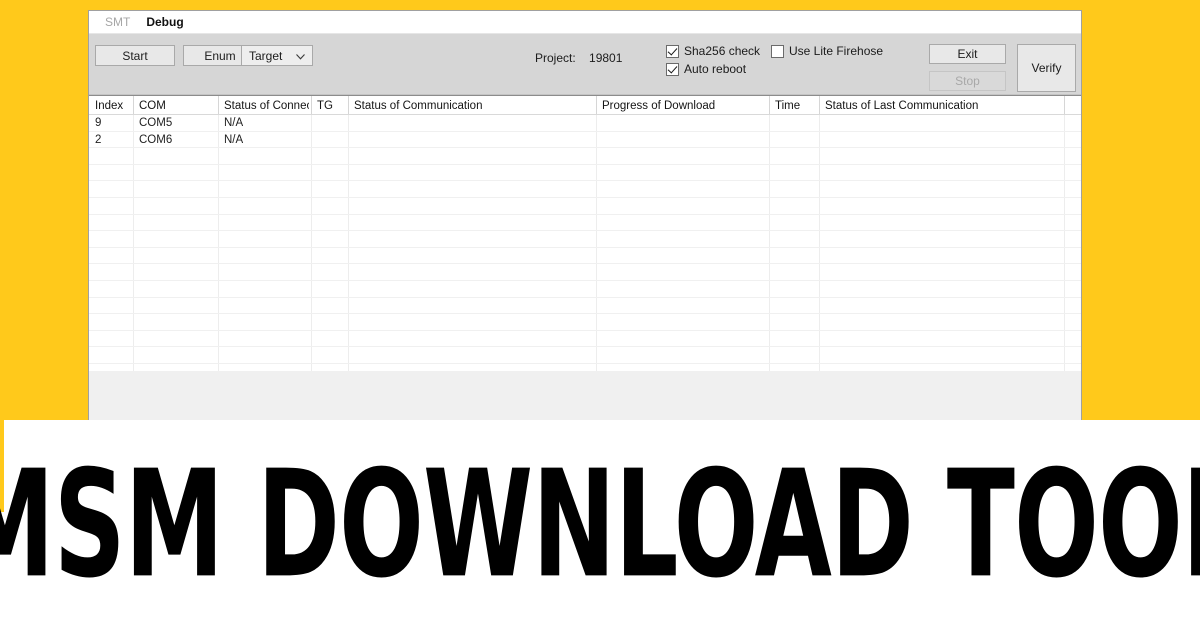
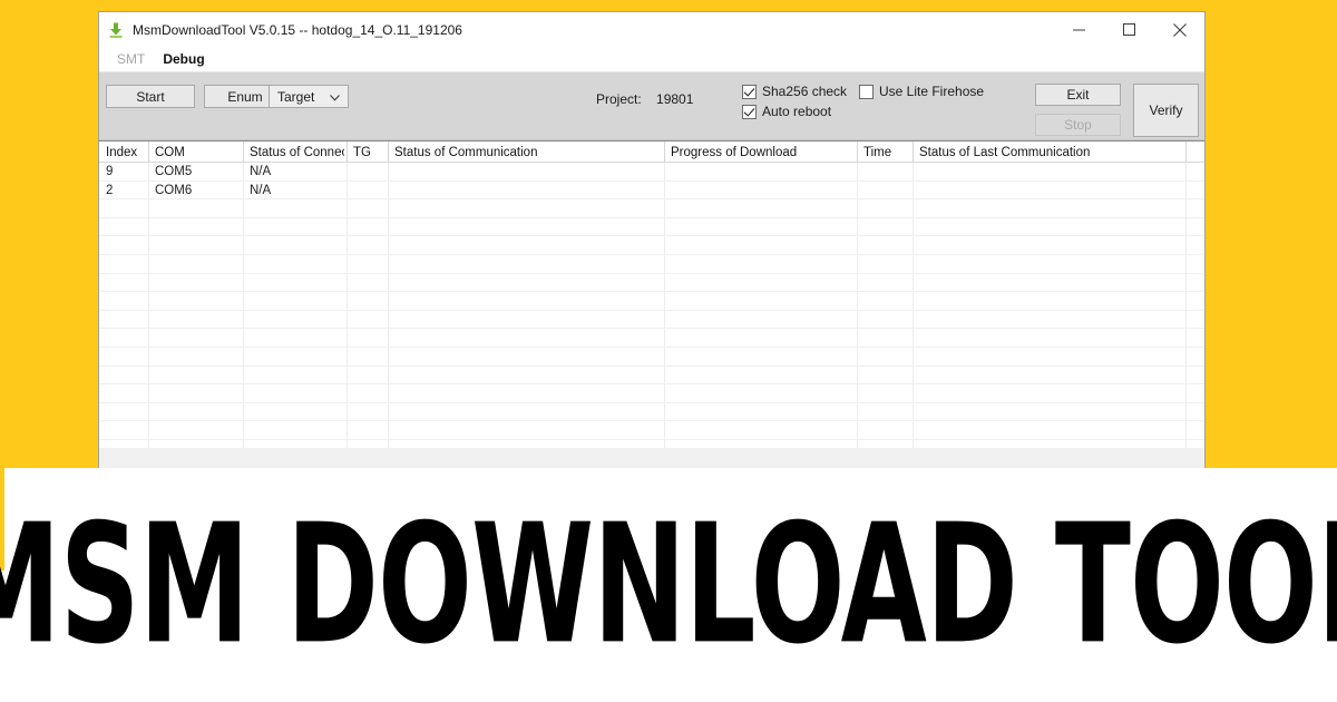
+ MsmDownloadTool V5.0.15 -- hotdog_14_O.11_191206
  SMT
  Debug
  Start
  Enum
  Target
  Project: 19801
  Sha256 check
  Auto reboot
  Use Lite Firehose
  Exit
  Stop
  Verify
  Index
  COM
  Status of Conne
  TG
  Status of Communication
  Progress of Download
  Time
  Status of Last Communication
  9
  COM5
  N/A
  2
  COM6
  N/A
  MSM DOWNLOAD TOO
